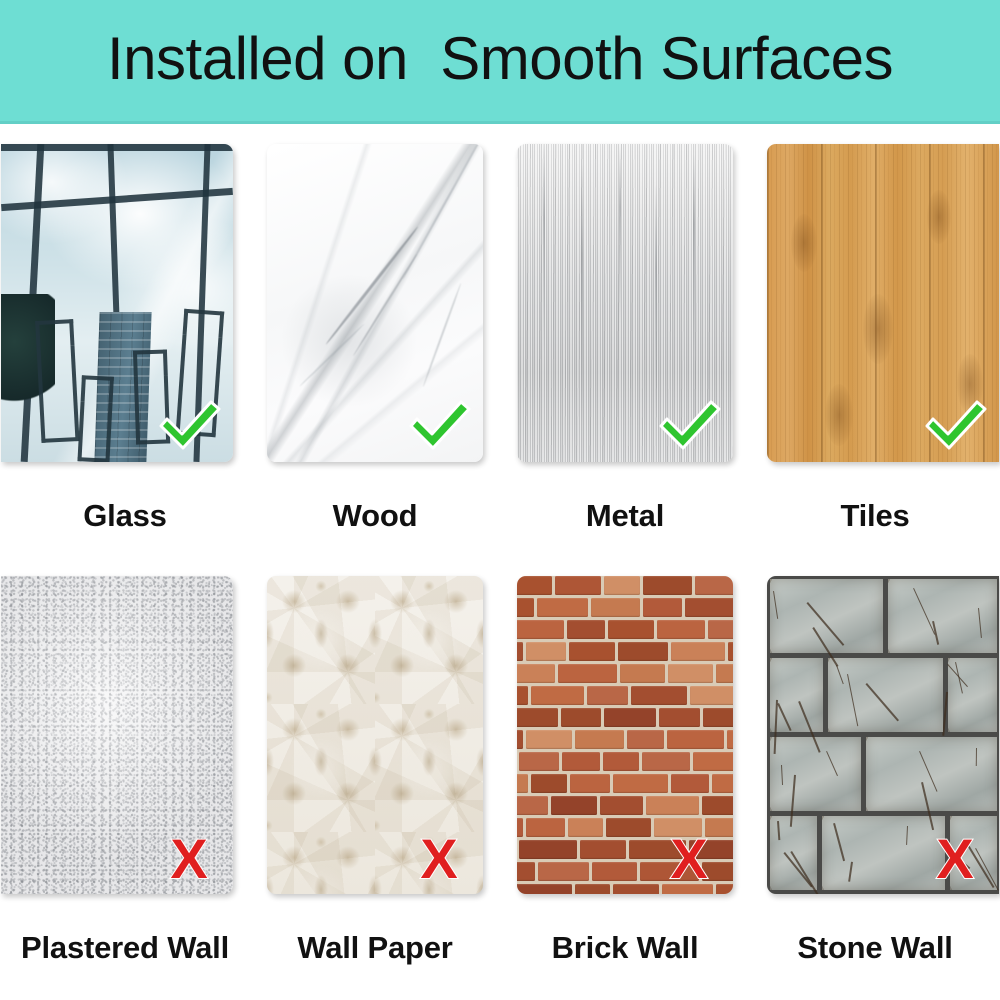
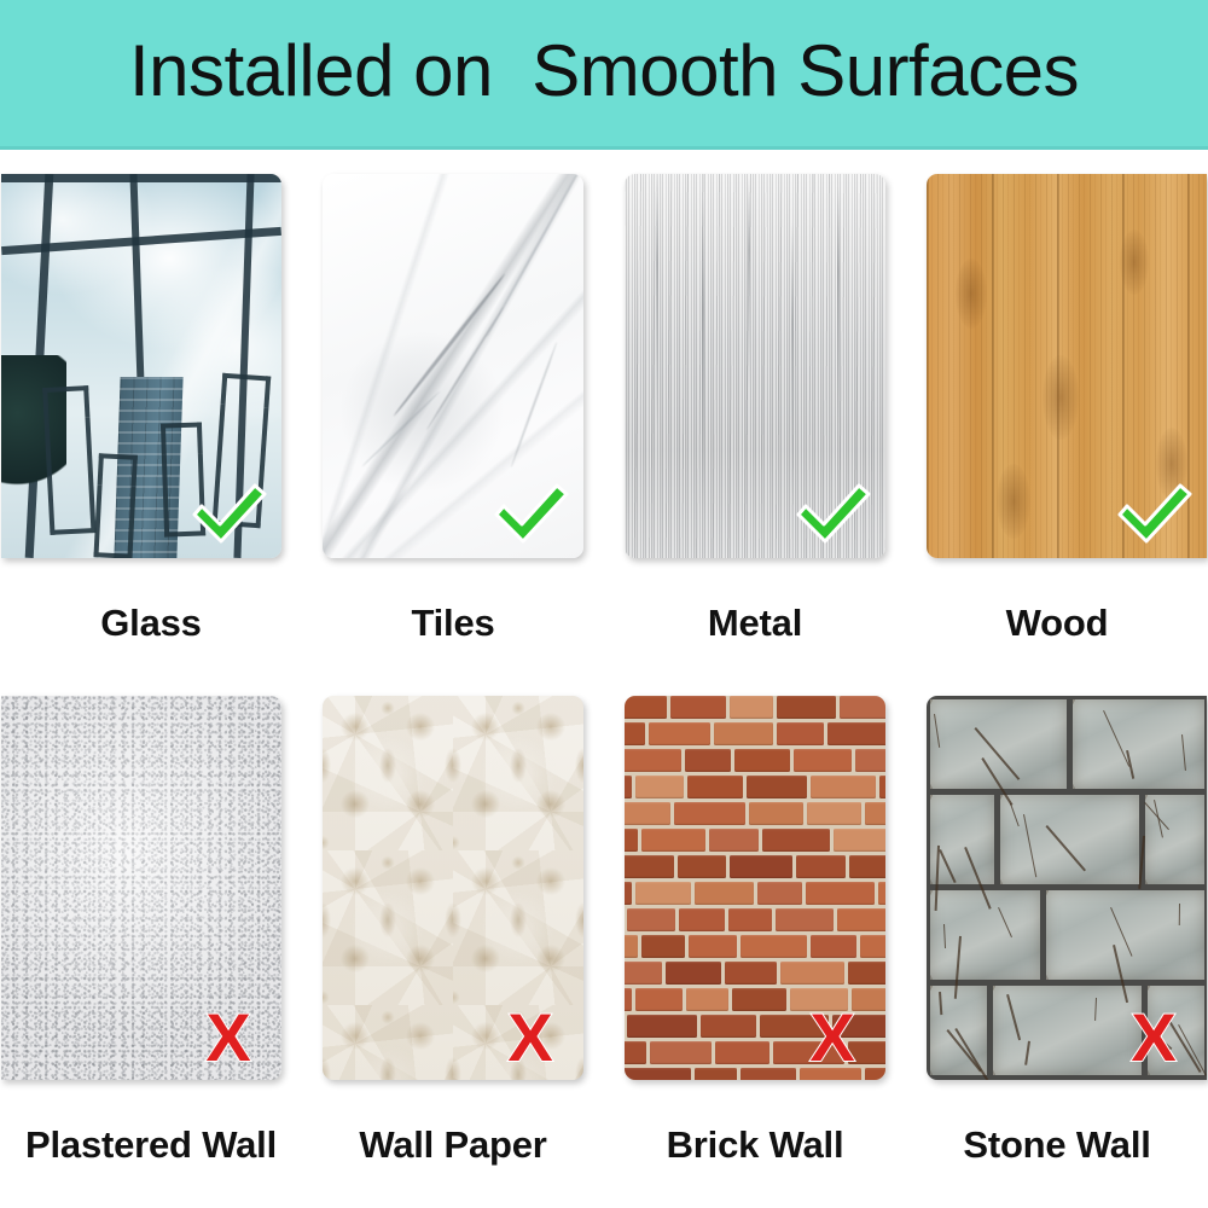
  Installed on Smooth Surfaces
  Glass
- Wood
+ Tiles
  Metal
- Tiles
+ Wood
  X
  Plastered Wall
  X
  Wall Paper
  X
  Brick Wall
  X
  Stone Wall
